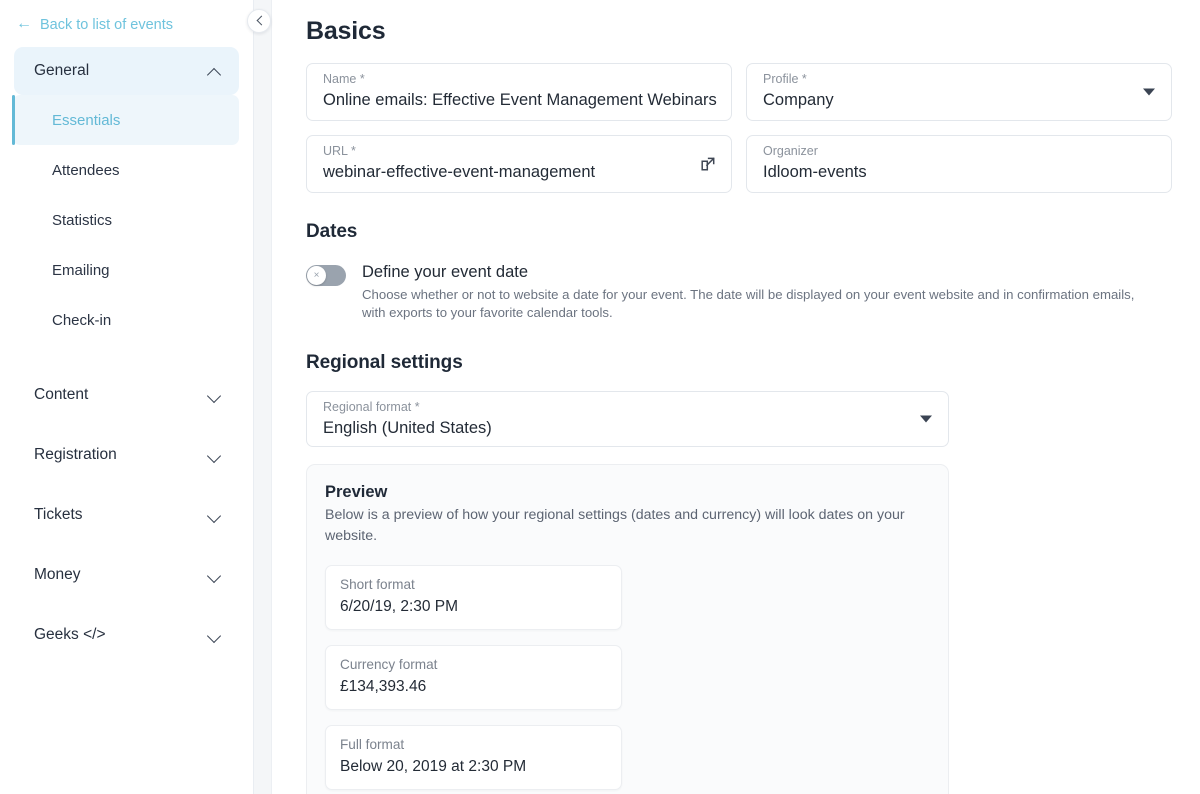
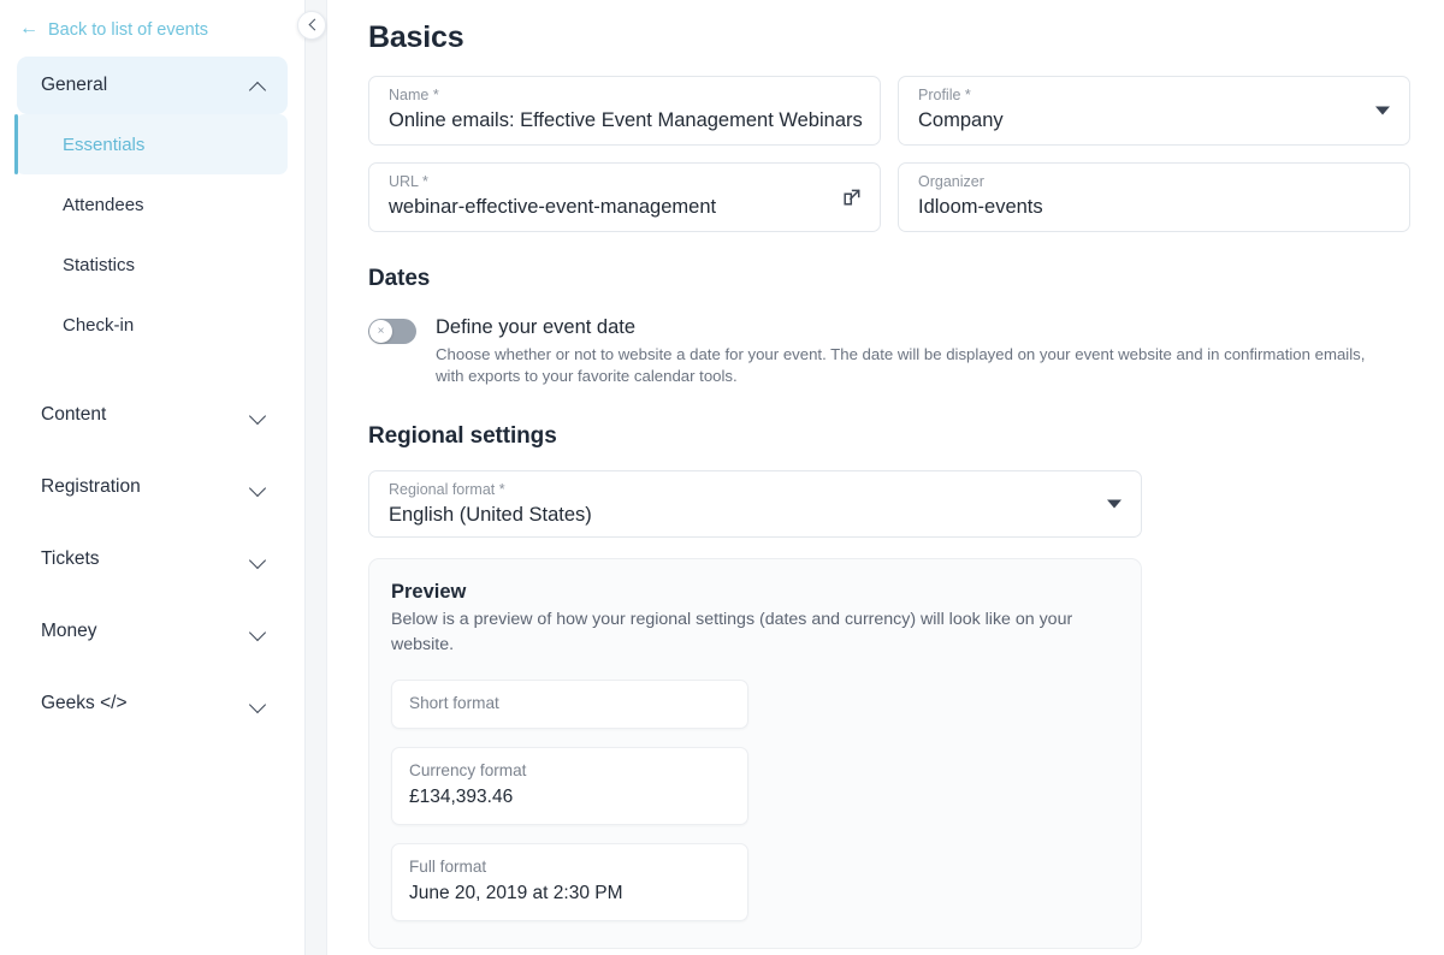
  ←
  Back to list of events
  General
  Essentials
  Attendees
  Statistics
- Emailing
  Check-in
  Content
  Registration
  Tickets
  Money
  Geeks </>
  Basics
  Name *
  Online emails: Effective Event Management Webinars
  Profile *
  Company
  URL *
  webinar-effective-event-management
  Organizer
  Idloom-events
  Dates
  ×
  Define your event date
  Choose whether or not to website a date for your event. The date will be displayed on your event website and in confirmation emails, with exports to your favorite calendar tools.
  Regional settings
  Regional format *
  English (United States)
  Preview
- Below is a preview of how your regional settings (dates and currency) will look dates on your website.
+ Below is a preview of how your regional settings (dates and currency) will look like on your website.
  Short format
- 6/20/19, 2:30 PM
  Currency format
  £134,393.46
  Full format
- Below 20, 2019 at 2:30 PM
+ June 20, 2019 at 2:30 PM
